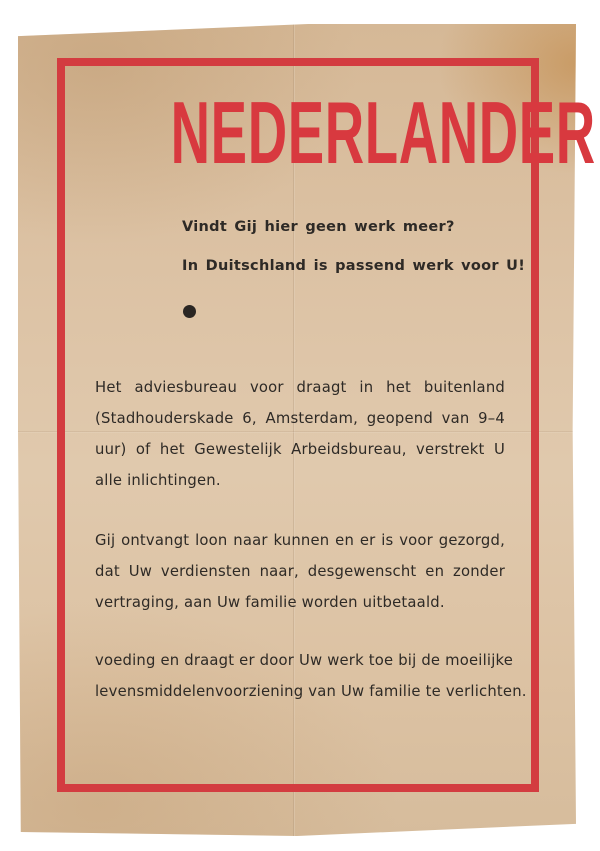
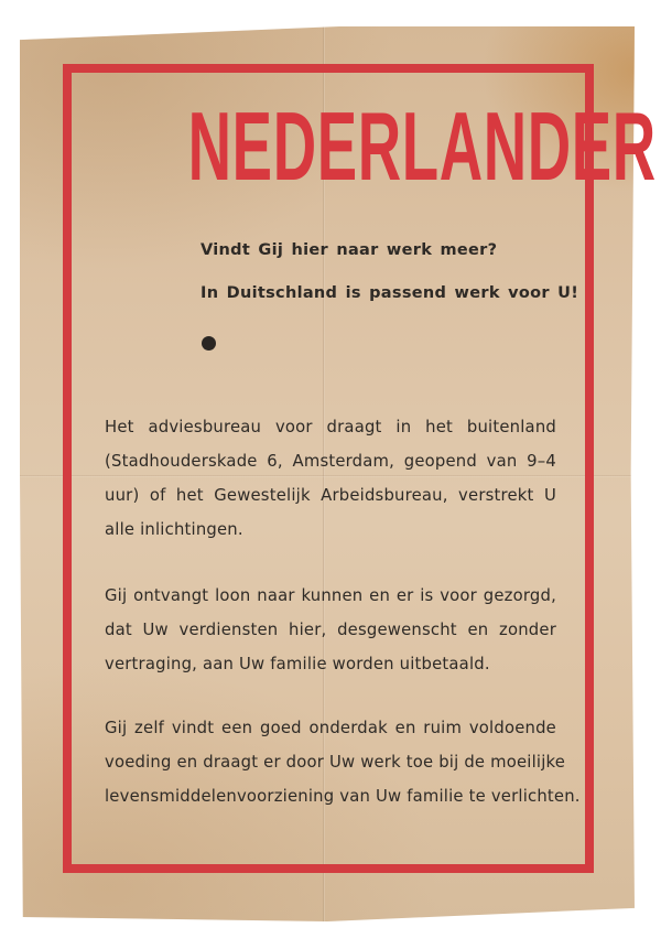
  NEDERLANDER
- Vindt Gij hier geen werk meer?
+ Vindt Gij hier naar werk meer?
  In Duitschland is passend werk voor U!
  Het adviesbureau voor draagt in het buitenland
  (Stadhouderskade 6, Amsterdam, geopend van 9–4
  uur) of het Gewestelijk Arbeidsbureau, verstrekt U
  alle inlichtingen.
  Gij ontvangt loon naar kunnen en er is voor gezorgd,
- dat Uw verdiensten naar, desgewenscht en zonder
+ dat Uw verdiensten hier, desgewenscht en zonder
  vertraging, aan Uw familie worden uitbetaald.
+ Gij zelf vindt een goed onderdak en ruim voldoende
  voeding en draagt er door Uw werk toe bij de moeilijke
  levensmiddelenvoorziening van Uw familie te verlichten.
